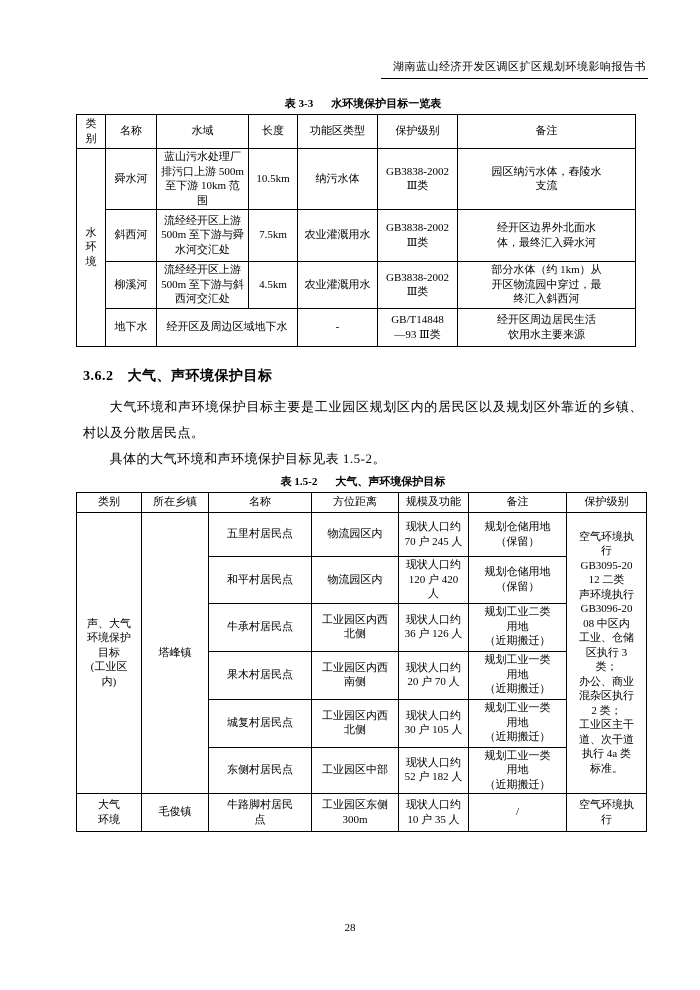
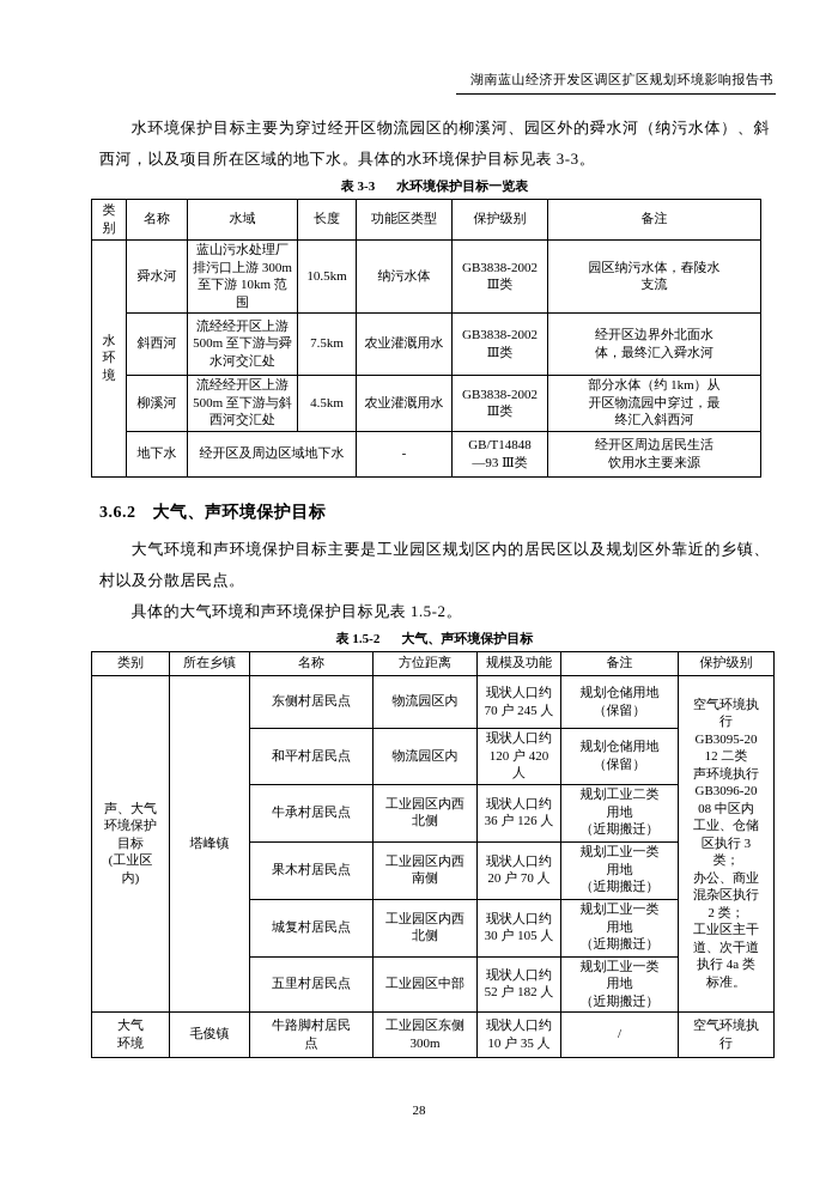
  湖南蓝山经济开发区调区扩区规划环境影响报告书
+ 水环境保护目标主要为穿过经开区物流园区的柳溪河、园区外的舜水河（纳污水体）、斜西河，以及项目所在区域的地下水。具体的水环境保护目标见表 3-3。
  表 3-3 水环境保护目标一览表
  类 别	名称	水域	长度	功能区类型	保护级别	备注
- 水 环 境	舜水河	蓝山污水处理厂 排污口上游 500m 至下游 10km 范围	10.5km	纳污水体	GB3838-2002 Ⅲ类	园区纳污水体，舂陵水 支流
+ 水 环 境	舜水河	蓝山污水处理厂 排污口上游 300m 至下游 10km 范围	10.5km	纳污水体	GB3838-2002 Ⅲ类	园区纳污水体，舂陵水 支流
  斜西河	流经经开区上游 500m 至下游与舜 水河交汇处	7.5km	农业灌溉用水	GB3838-2002 Ⅲ类	经开区边界外北面水 体，最终汇入舜水河
  柳溪河	流经经开区上游 500m 至下游与斜 西河交汇处	4.5km	农业灌溉用水	GB3838-2002 Ⅲ类	部分水体（约 1km）从 开区物流园中穿过，最 终汇入斜西河
  地下水	经开区及周边区域地下水	-	GB/T14848 —93 Ⅲ类	经开区周边居民生活 饮用水主要来源
  3.6.2 大气、声环境保护目标
  大气环境和声环境保护目标主要是工业园区规划区内的居民区以及规划区外靠近的乡镇、村以及分散居民点。
  具体的大气环境和声环境保护目标见表 1.5-2。
  表 1.5-2 大气、声环境保护目标
  类别	所在乡镇	名称	方位距离	规模及功能	备注	保护级别
- 声、大气 环境保护 目标 (工业区 内)	塔峰镇	五里村居民点	物流园区内	现状人口约 70 户 245 人	规划仓储用地 （保留）	空气环境执 行 GB3095-20 12 二类 声环境执行 GB3096-20 08 中区内 工业、仓储 区执行 3 类； 办公、商业 混杂区执行 2 类； 工业区主干 道、次干道 执行 4a 类 标准。
+ 声、大气 环境保护 目标 (工业区 内)	塔峰镇	东侧村居民点	物流园区内	现状人口约 70 户 245 人	规划仓储用地 （保留）	空气环境执 行 GB3095-20 12 二类 声环境执行 GB3096-20 08 中区内 工业、仓储 区执行 3 类； 办公、商业 混杂区执行 2 类； 工业区主干 道、次干道 执行 4a 类 标准。
  和平村居民点	物流园区内	现状人口约 120 户 420 人	规划仓储用地 （保留）
  牛承村居民点	工业园区内西 北侧	现状人口约 36 户 126 人	规划工业二类 用地 （近期搬迁）
  果木村居民点	工业园区内西 南侧	现状人口约 20 户 70 人	规划工业一类 用地 （近期搬迁）
  城复村居民点	工业园区内西 北侧	现状人口约 30 户 105 人	规划工业一类 用地 （近期搬迁）
- 东侧村居民点	工业园区中部	现状人口约 52 户 182 人	规划工业一类 用地 （近期搬迁）
+ 五里村居民点	工业园区中部	现状人口约 52 户 182 人	规划工业一类 用地 （近期搬迁）
  大气 环境	毛俊镇	牛路脚村居民 点	工业园区东侧 300m	现状人口约 10 户 35 人	/	空气环境执 行
  28
